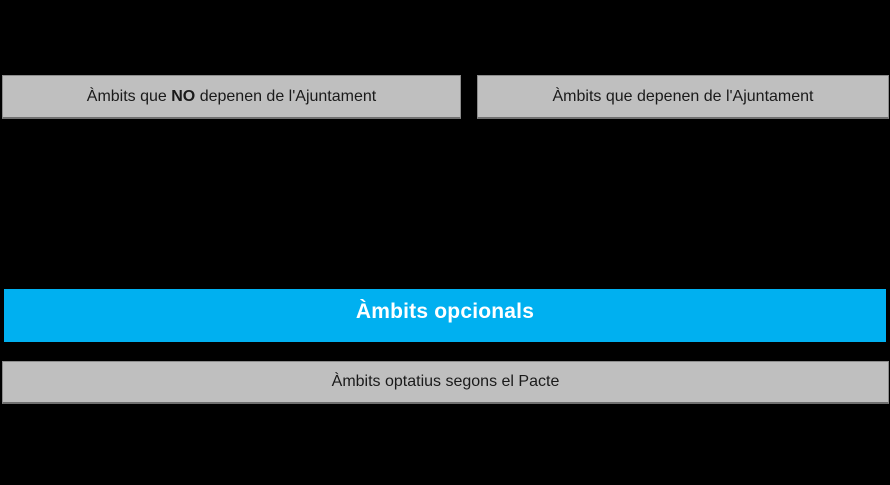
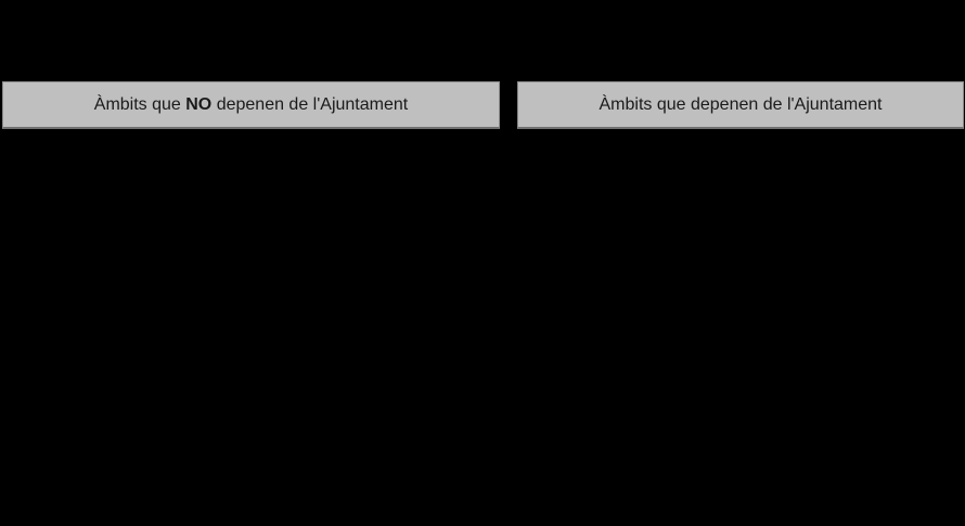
  Àmbits que
  NO
  depenen de l'Ajuntament
  Àmbits que depenen de l'Ajuntament
- Àmbits opcionals
- Àmbits optatius segons el Pacte
